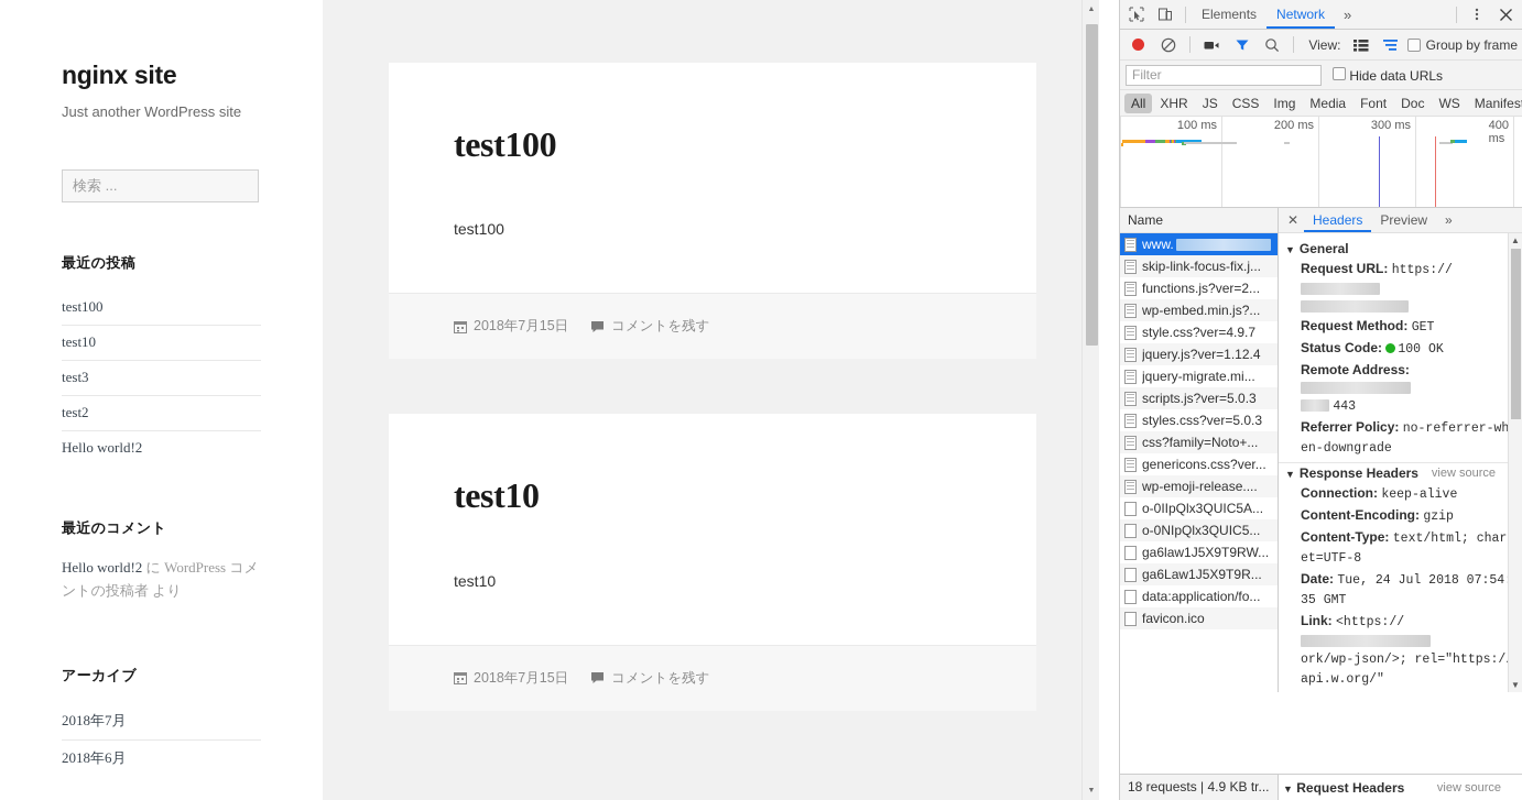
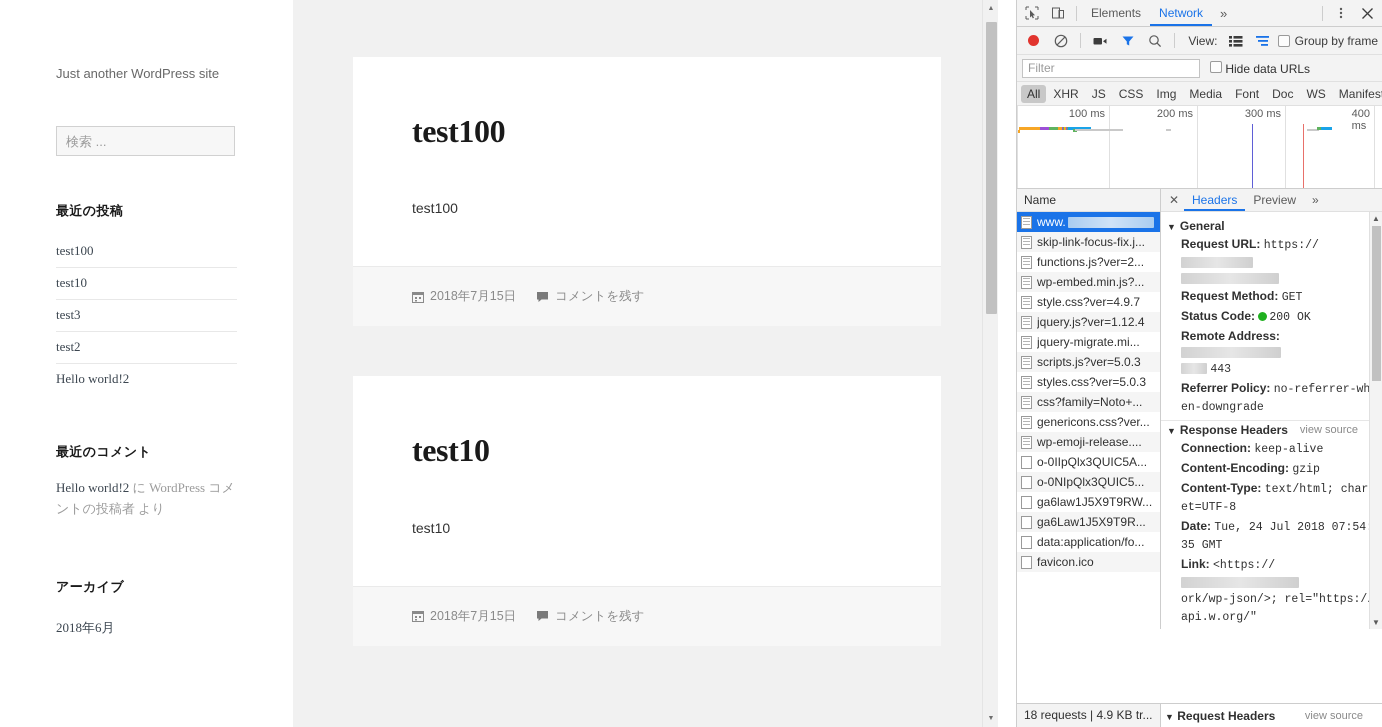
- nginx site
  Just another WordPress site
  検索 ...
  最近の投稿
  test100
  test10
  test3
  test2
  Hello world!2
  最近のコメント
  Hello world!2 に WordPress コメントの投稿者 より
  アーカイブ
- 2018年7月
  2018年6月
  test100
  test100
  2018年7月15日
  コメントを残す
  test10
  test10
  2018年7月15日
  コメントを残す
  Elements
  Network
  »
  View:
  Group by frame
  Filter
  Hide data URLs
  All
  XHR
  JS
  CSS
  Img
  Media
  Font
  Doc
  WS
  Manifes
  100 ms
  200 ms
  300 ms
  400 ms
  Name
  www.
  skip-link-focus-fix.j...
  functions.js?ver=2...
  wp-embed.min.js?...
  style.css?ver=4.9.7
  jquery.js?ver=1.12.4
  jquery-migrate.mi...
  scripts.js?ver=5.0.3
  styles.css?ver=5.0.3
  css?family=Noto+...
  genericons.css?ver...
  wp-emoji-release....
  o-0IIpQlx3QUIC5A...
  o-0NIpQlx3QUIC5...
  ga6law1J5X9T9RW...
  ga6Law1J5X9T9R...
  data:application/fo...
  favicon.ico
  ✕
  Headers
  Preview
  »
  ▼ General
  Request URL: https://
  Request Method: GET
- Status Code: 100 OK
+ Status Code: 200 OK
  Remote Address:
  443
  Referrer Policy: no-referrer-when-downgrade
  ▼ Response Headers
  view source
  Connection: keep-alive
  Content-Encoding: gzip
  Content-Type: text/html; charet=UTF-8
  Date: Tue, 24 Jul 2018 07:5435 GMT
  Link: <https://
  ork/wp-json/>; rel="https:/api.w.org/"
  ▲
  ▼
  18 requests | 4.9 KB tr...
  ▼ Request Headers
  view source
